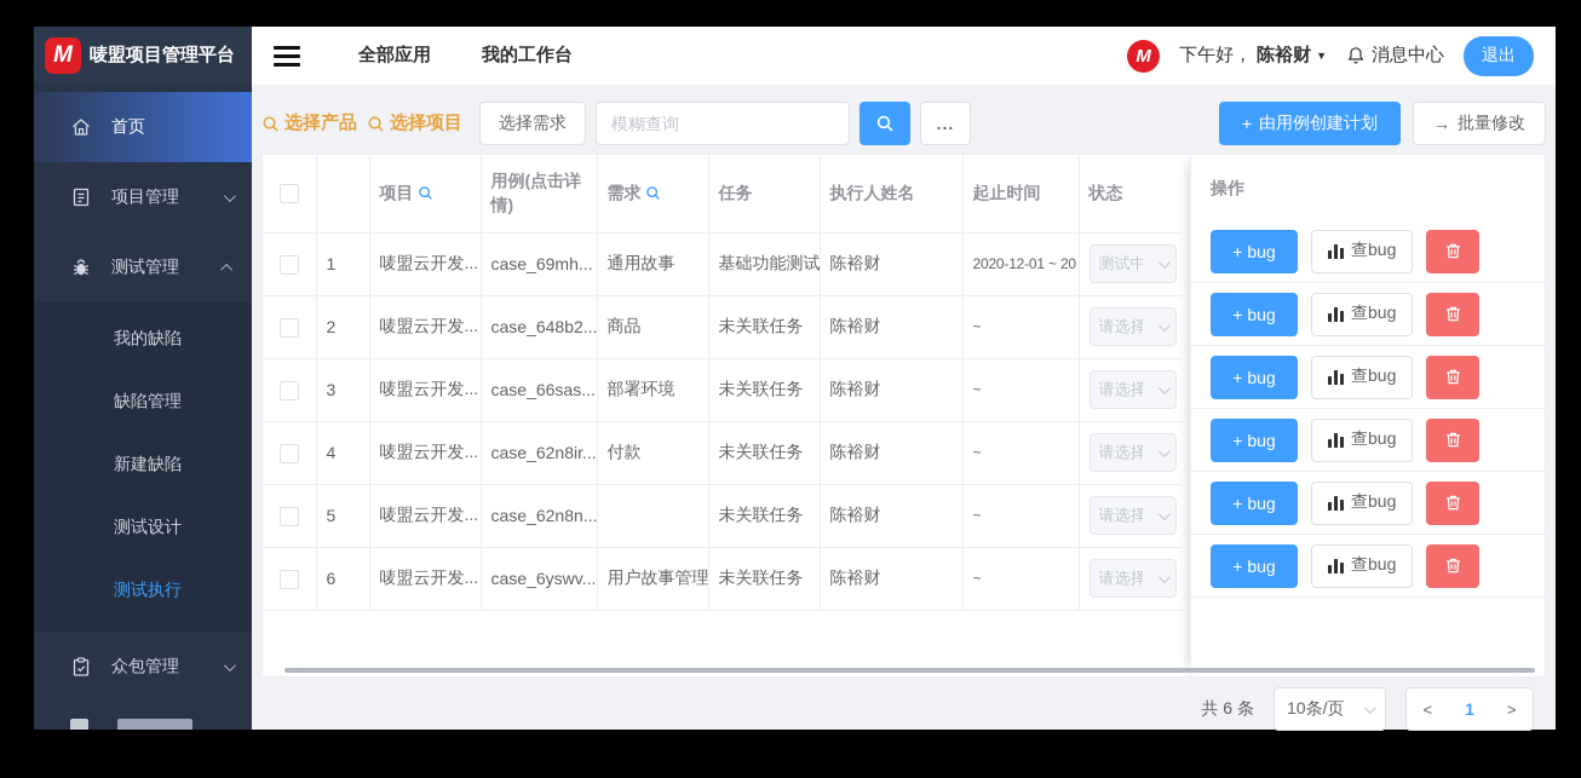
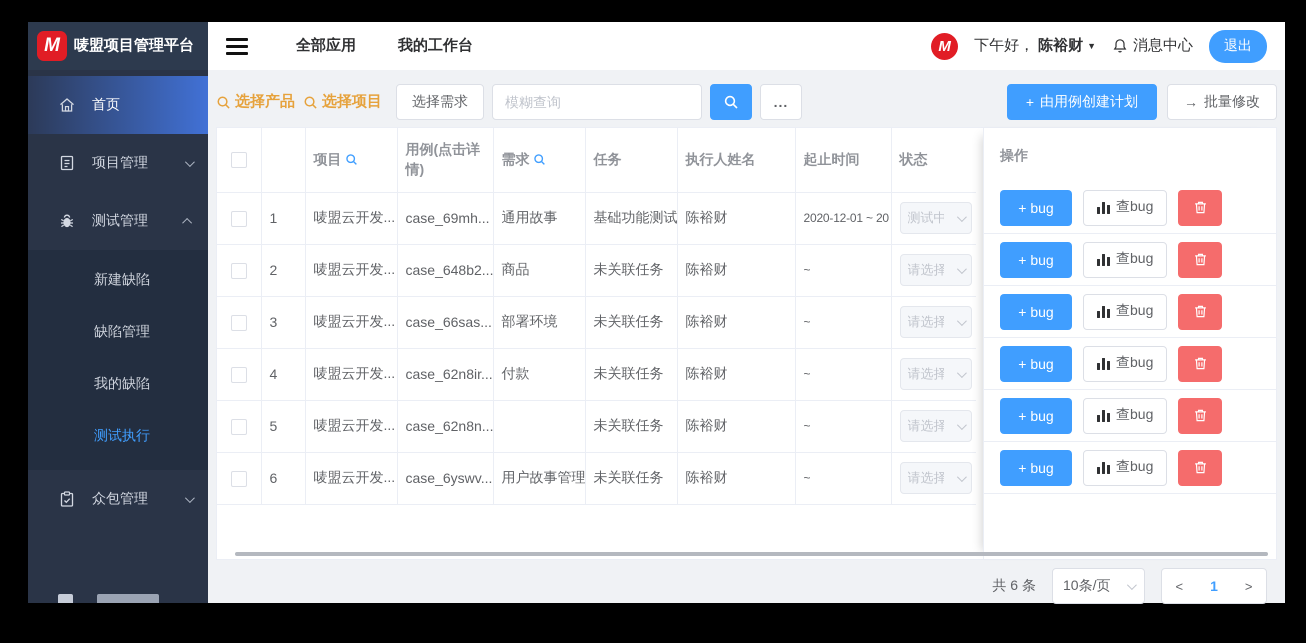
  M
  唛盟项目管理平台
  首页
  项目管理
  测试管理
- 我的缺陷
+ 新建缺陷
  缺陷管理
- 新建缺陷
+ 我的缺陷
- 测试设计
  测试执行
  众包管理
  全部应用
  我的工作台
  M
  下午好，
  陈裕财
  ▼
  消息中心
  退出
  选择产品
  选择项目
  选择需求
  模糊查询
  ...
  +
  由用例创建计划
  →
  批量修改
  		项目	用例(点击详情)	需求	任务	执行人姓名	起止时间	状态
  	1	唛盟云开发...	case_69mh...	通用故事	基础功能测试	陈裕财	2020-12-01 ~ 20	测试中
  	2	唛盟云开发...	case_648b2...	商品	未关联任务	陈裕财	~	请选择
  	3	唛盟云开发...	case_66sas...	部署环境	未关联任务	陈裕财	~	请选择
  	4	唛盟云开发...	case_62n8ir...	付款	未关联任务	陈裕财	~	请选择
  	5	唛盟云开发...	case_62n8n...		未关联任务	陈裕财	~	请选择
  	6	唛盟云开发...	case_6yswv...	用户故事管理	未关联任务	陈裕财	~	请选择
  操作
  + bug
  查bug
  + bug
  查bug
  + bug
  查bug
  + bug
  查bug
  + bug
  查bug
  + bug
  查bug
  共 6 条
  10条/页
  <
  1
  >
